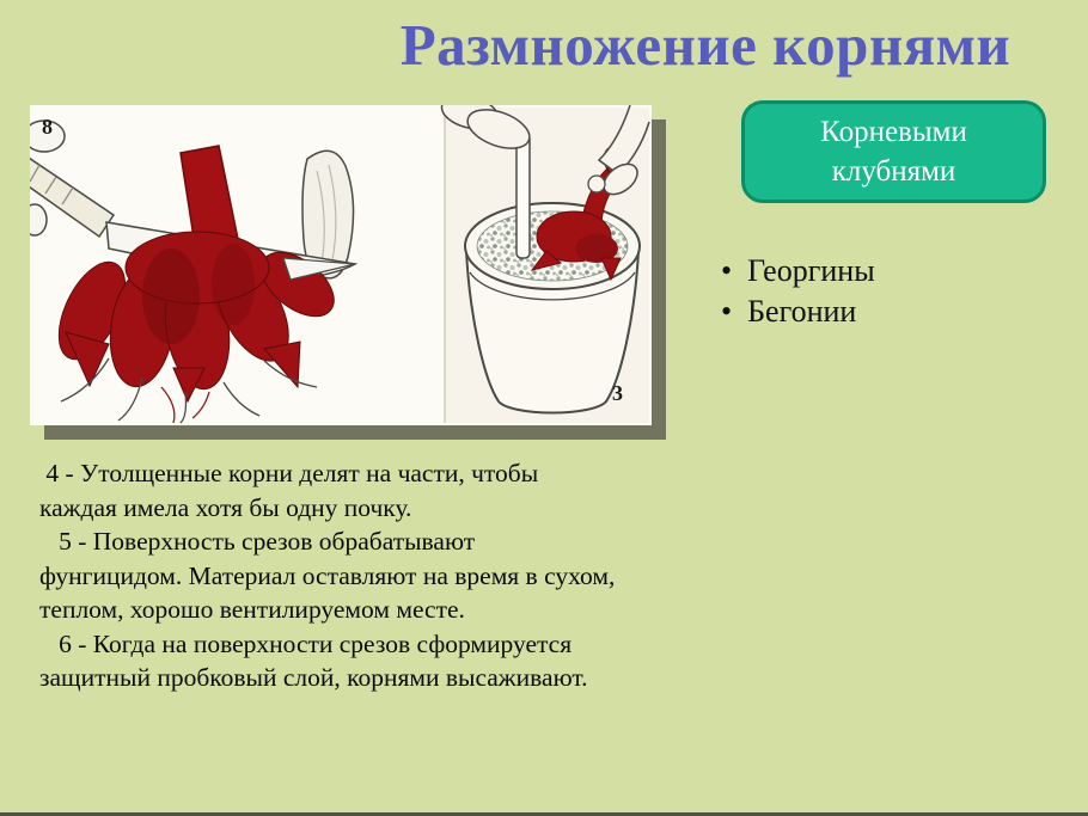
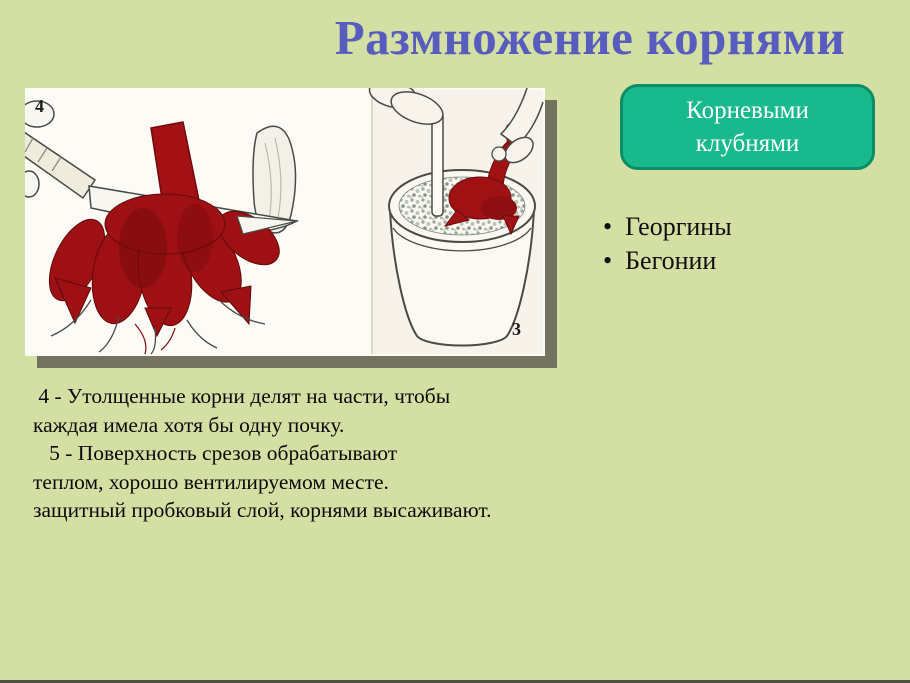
  Размножение корнями
- 8
+ 4
  3
  Корневыми клубнями
  •
  Георгины
  •
  Бегонии
  4 - Утолщенные корни делят на части, чтобы
  каждая имела хотя бы одну почку.
  5 - Поверхность срезов обрабатывают
- фунгицидом. Материал оставляют на время в сухом,
  теплом, хорошо вентилируемом месте.
- 6 - Когда на поверхности срезов сформируется
  защитный пробковый слой, корнями высаживают.
